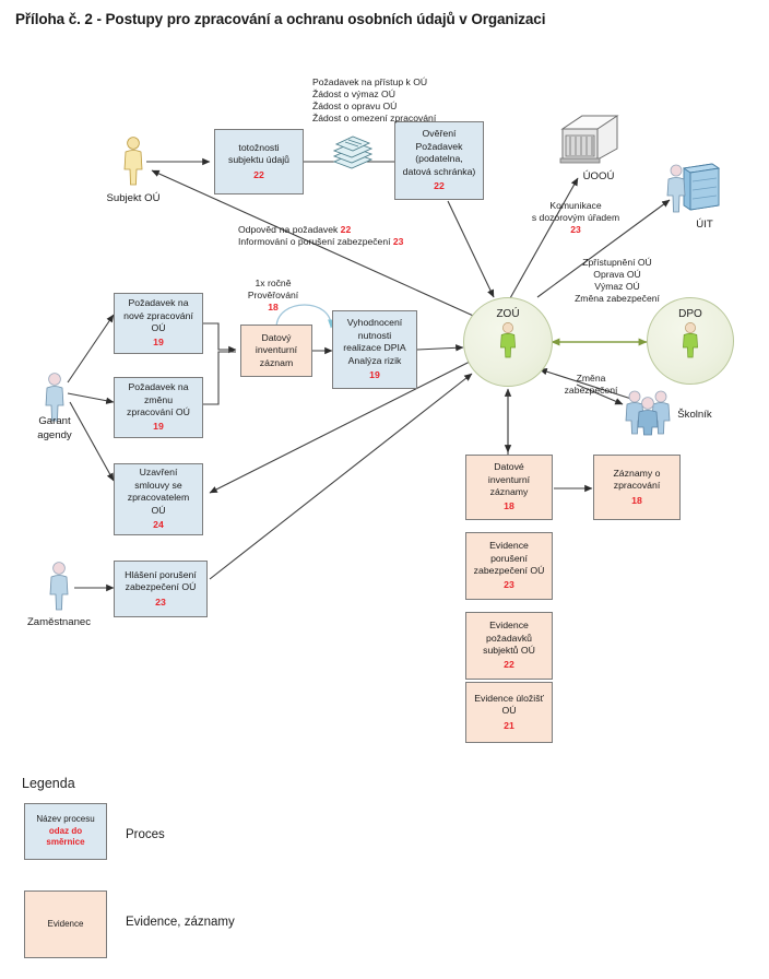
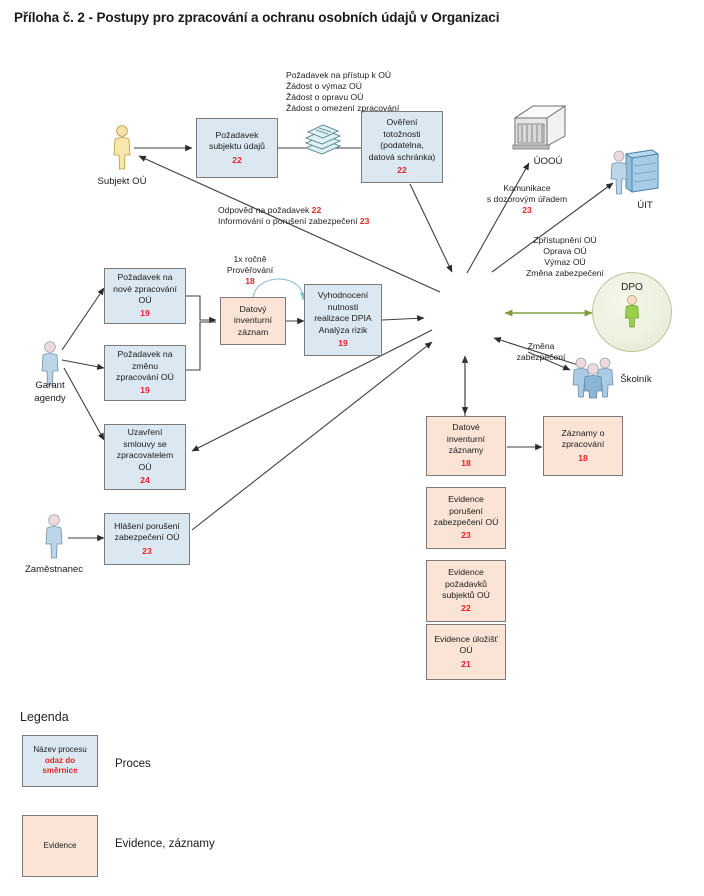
  Příloha č. 2 - Postupy pro zpracování a ochranu osobních údajů v Organizaci
- totožnosti
+ Požadavek
  subjektu údajů
  22
  Ověření
- Požadavek
+ totožnosti
  (podatelna,
  datová schránka)
  22
  Požadavek na
  nové zpracování
  OÚ
  19
  Datový
  inventurní
  záznam
  Vyhodnocení
  nutnosti
  realizace DPIA
  Analýza rizik
  19
  Požadavek na
  změnu
  zpracování OÚ
  19
  Uzavření
  smlouvy se
  zpracovatelem
  OÚ
  24
  Hlášení porušení
  zabezpečení OÚ
  23
  Datové
  inventurní
  záznamy
  18
  Záznamy o
  zpracování
  18
  Evidence
  porušení
  zabezpečení OÚ
  23
  Evidence
  požadavků
  subjektů OÚ
  22
  Evidence úložišť
  OÚ
  21
- ZOÚ
  DPO
  Subjekt OÚ
  Garant
  agendy
  Zaměstnanec
  ÚOOÚ
  ÚIT
  Školník
  Požadavek na přístup k OÚ
  Žádost o výmaz OÚ
  Žádost o opravu OÚ
  Žádost o omezení zpracování
  Odpověď na požadavek 22
  Informování o porušení zabezpečení 23
  1x ročně
  Prověřování
  18
  Komunikace
  s dozorovým úřadem
  23
  Zpřístupnění OÚ
  Oprava OÚ
  Výmaz OÚ
  Změna zabezpečení
  Změna
  zabezpečení
  Legenda
  Název procesu
  odaz do
  směrnice
  Proces
  Evidence
  Evidence, záznamy
